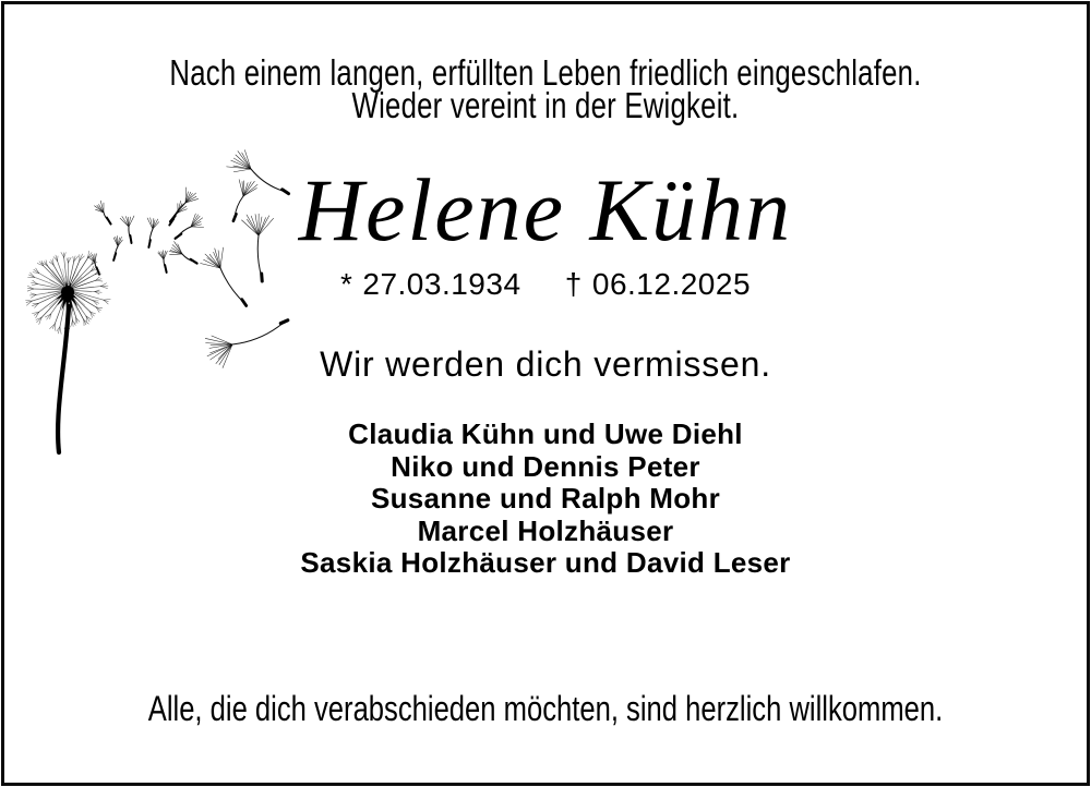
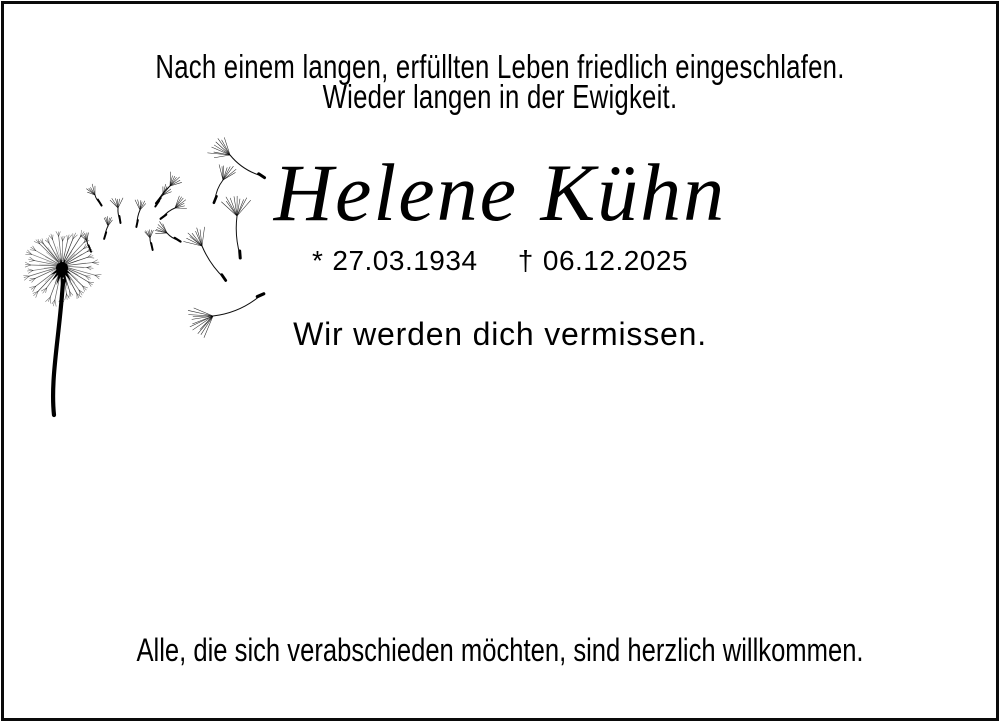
  Nach einem langen, erfüllten Leben friedlich eingeschlafen.
- Wieder vereint in der Ewigkeit.
+ Wieder langen in der Ewigkeit.
  Helene Kühn
  * 27.03.1934 † 06.12.2025
  Wir werden dich vermissen.
- Claudia Kühn und Uwe Diehl
- Niko und Dennis Peter
- Susanne und Ralph Mohr
- Marcel Holzhäuser
- Saskia Holzhäuser und David Leser
- Alle, die dich verabschieden möchten, sind herzlich willkommen.
+ Alle, die sich verabschieden möchten, sind herzlich willkommen.
